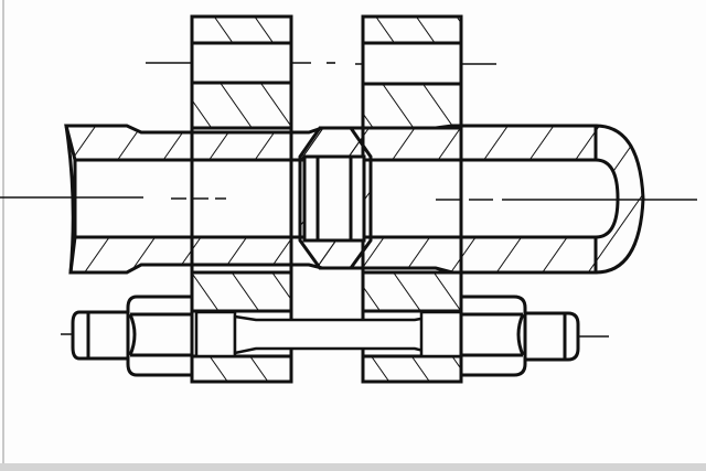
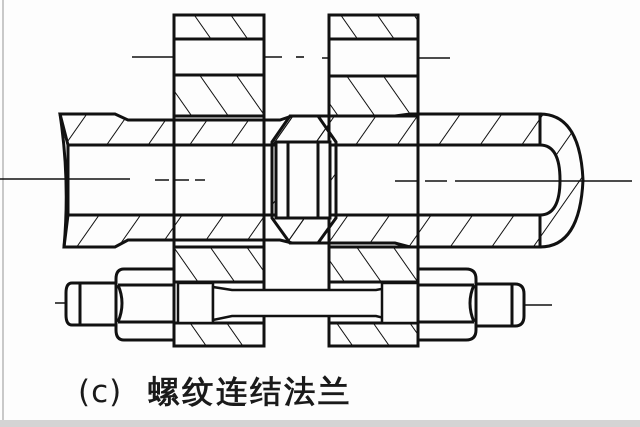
+ (c) 螺纹连结法兰
